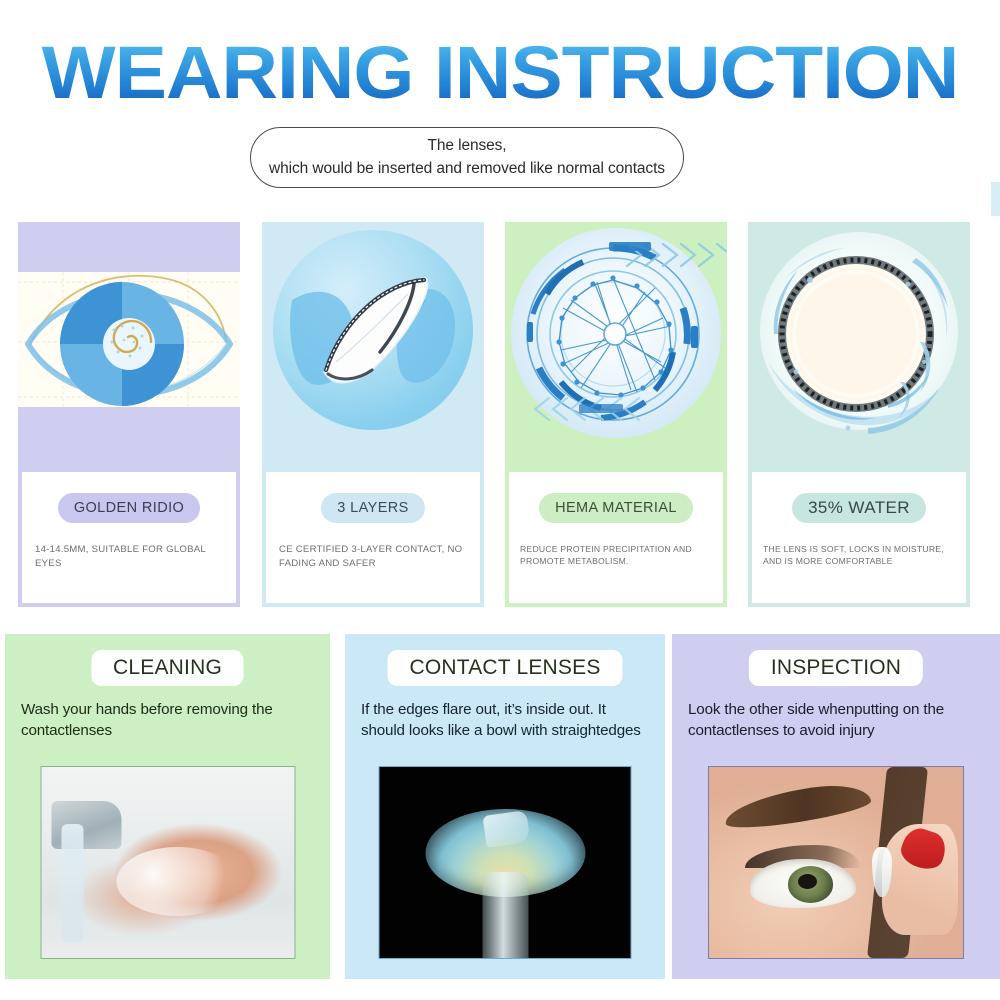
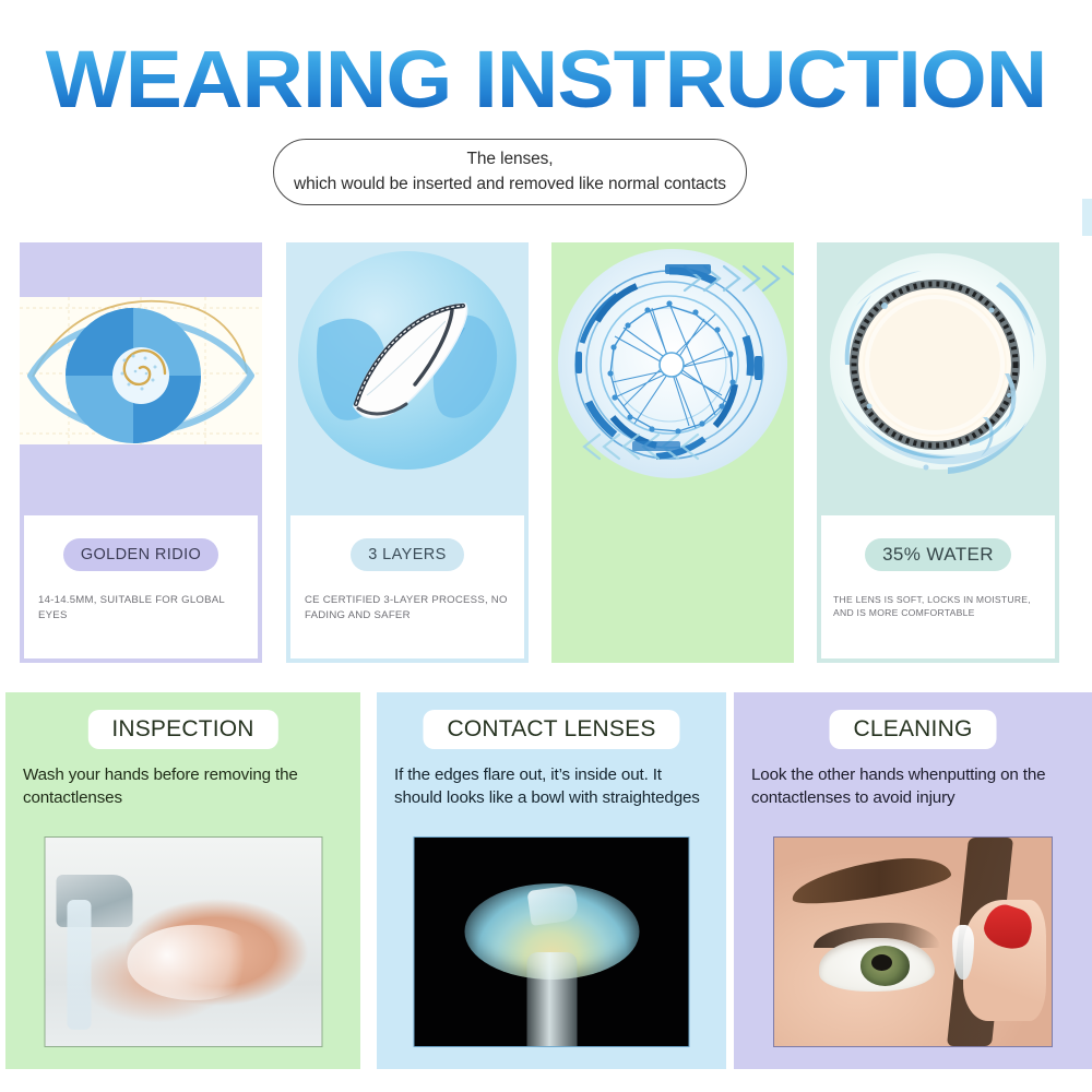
  WEARING INSTRUCTION
  The lenses,
  which would be inserted and removed like normal contacts
  GOLDEN RIDIO
  14-14.5MM, SUITABLE FOR GLOBAL EYES
  3 LAYERS
- CE CERTIFIED 3-LAYER CONTACT, NO FADING AND SAFER
+ CE CERTIFIED 3-LAYER PROCESS, NO FADING AND SAFER
- HEMA MATERIAL
- REDUCE PROTEIN PRECIPITATION AND PROMOTE METABOLISM.
  35% WATER
  THE LENS IS SOFT, LOCKS IN MOISTURE, AND IS MORE COMFORTABLE
- CLEANING
+ INSPECTION
  Wash your hands before removing the contactlenses
  CONTACT LENSES
  If the edges flare out, it’s inside out. It should looks like a bowl with straightedges
- INSPECTION
+ CLEANING
- Look the other side whenputting on the contactlenses to avoid injury
+ Look the other hands whenputting on the contactlenses to avoid injury
